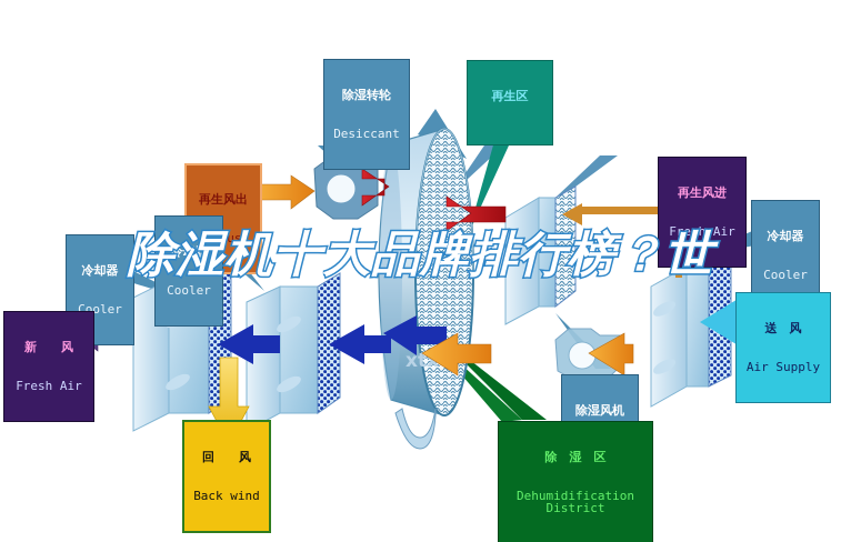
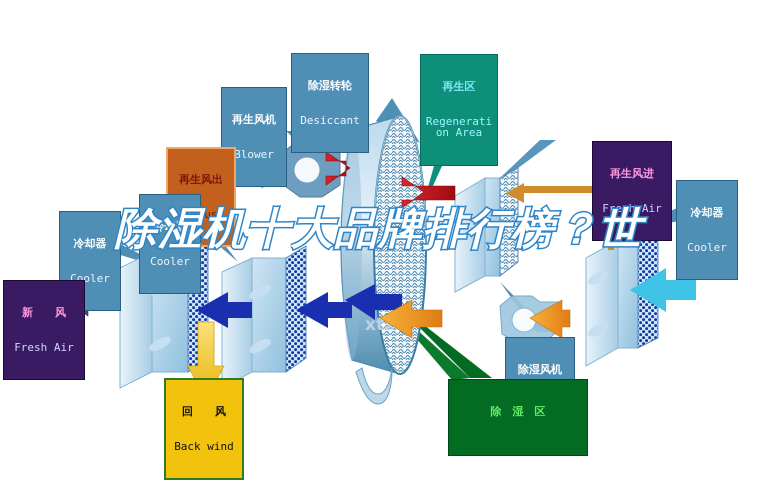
  xtx
  除湿转轮
  Desiccant
+ 再生风机
+ Blower
  再生区
+ Regenerati
+ on Area
  再生风出
  再生风进
  Fresh Air
  冷却器
  Cooler
  冷却器
  Cooler
  冷却器
  Cooler
  新 风
  Fresh Air
  回 风
  Back wind
  除湿风机
  除 湿 区
- Dehumidification
- District
- 送 风
- Air Supply
  除湿机十大品牌排行榜？世
